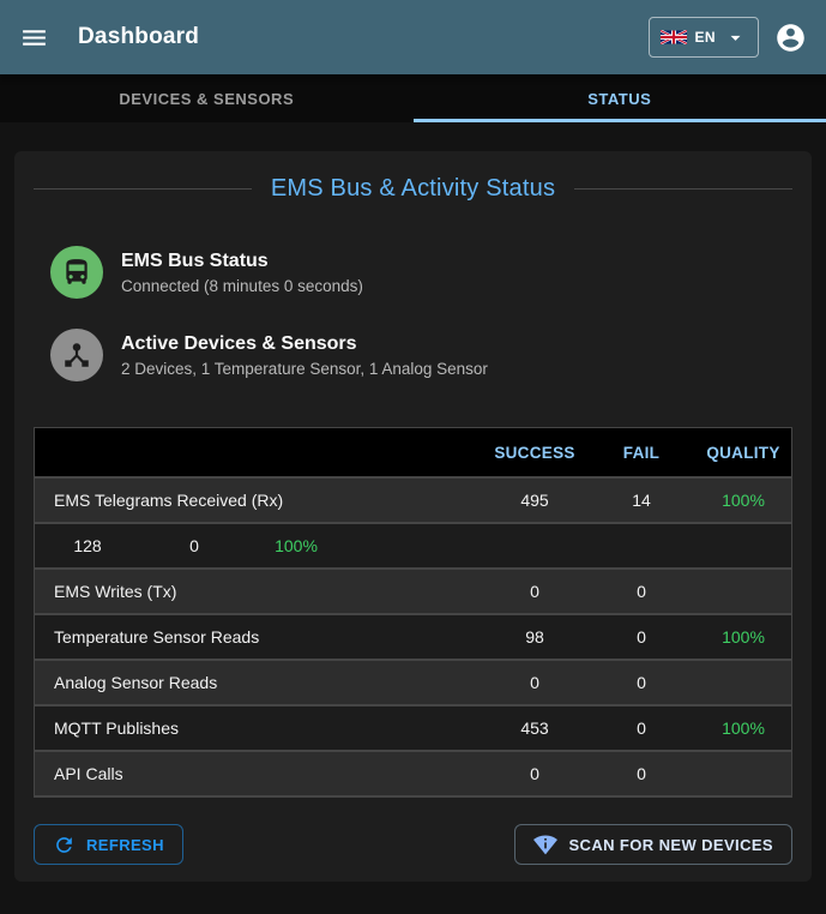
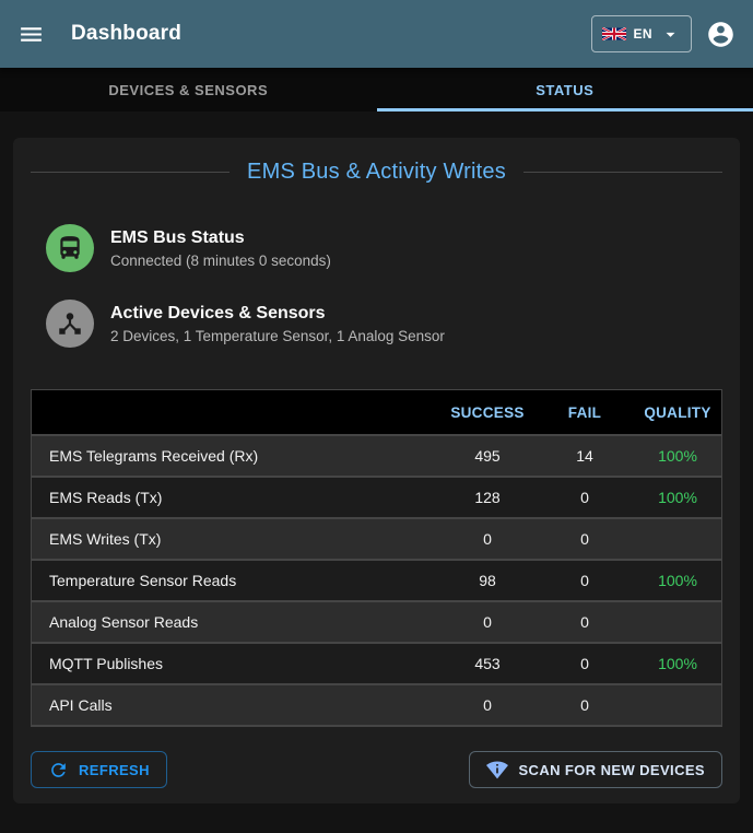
  Dashboard
  EN
  DEVICES & SENSORS
  STATUS
- EMS Bus & Activity Status
+ EMS Bus & Activity Writes
  EMS Bus Status
  Connected (8 minutes 0 seconds)
  Active Devices & Sensors
  2 Devices, 1 Temperature Sensor, 1 Analog Sensor
  SUCCESS
  FAIL
  QUALITY
  EMS Telegrams Received (Rx)
  495
  14
  100%
+ EMS Reads (Tx)
  128
  0
  100%
  EMS Writes (Tx)
  0
  0
  Temperature Sensor Reads
  98
  0
  100%
  Analog Sensor Reads
  0
  0
  MQTT Publishes
  453
  0
  100%
  API Calls
  0
  0
  REFRESH
  SCAN FOR NEW DEVICES
